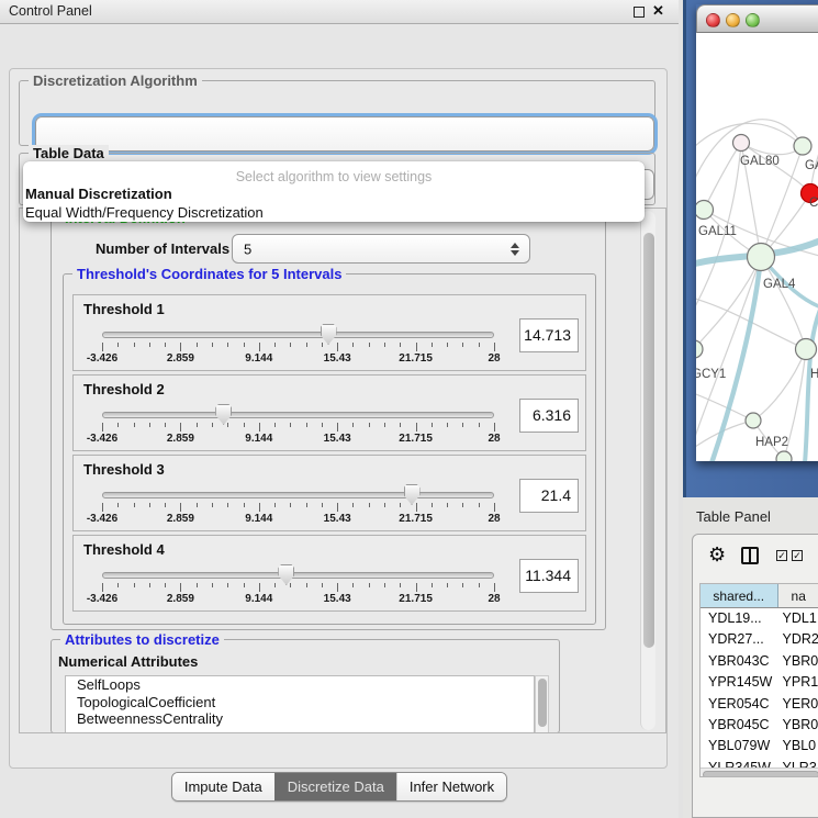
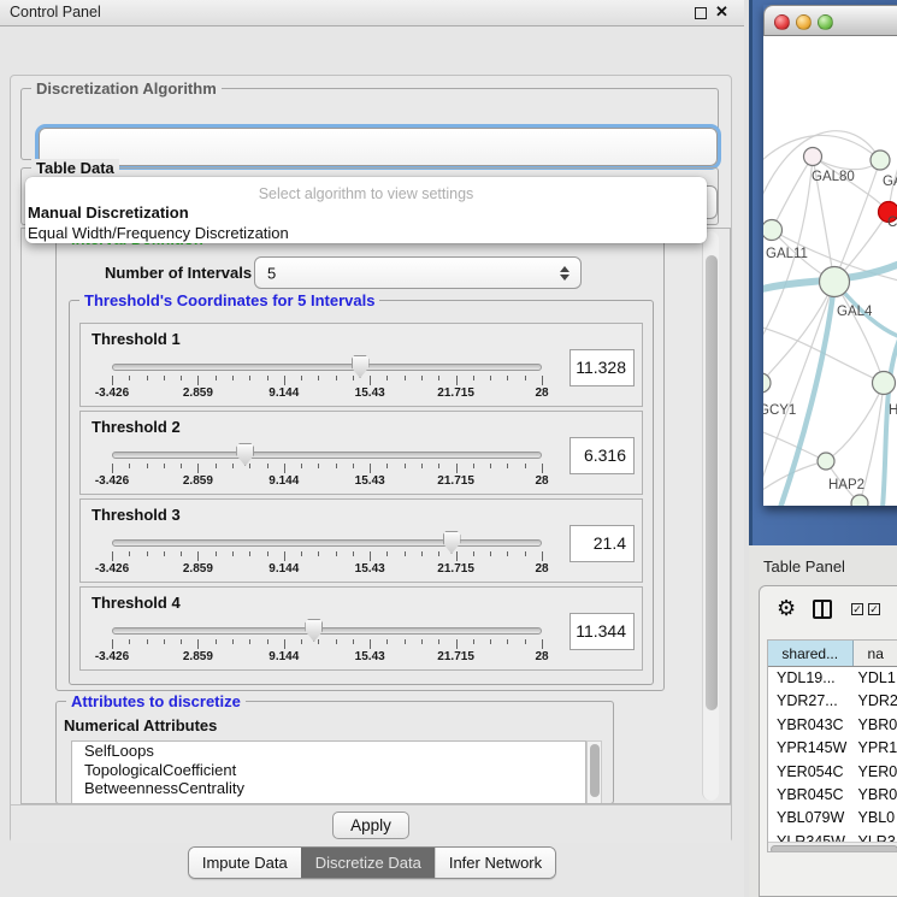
  Control Panel
  ✕
  Discretization Algorithm
  Table Data
  Select algorithm to view settings
  Manual Discretization
  Equal Width/Frequency Discretization
  Number of Intervals
  5
  Threshold's Coordinates for 5 Intervals
  Threshold 1
  -3.426
  2.859
  9.144
  15.43
  21.715
  28
- 14.713
+ 11.328
  Threshold 2
  -3.426
  2.859
  9.144
  15.43
  21.715
  28
  6.316
  Threshold 3
  -3.426
  2.859
  9.144
  15.43
  21.715
  28
  21.4
  Threshold 4
  -3.426
  2.859
  9.144
  15.43
  21.715
  28
  11.344
  Attributes to discretize
  Numerical Attributes
  SelfLoops
  TopologicalCoefficient
  BetweennessCentrality
+ Apply
  Impute Data
  Discretize Data
  Infer Network
  GAL80
  C
  GAL11
  GAL4
  GCY1
  H
  HAP2
  Table Panel
  ⚙
  ✓
  ✓
  shared...
  na
  YDL19...
  YDL1
  YDR27...
  YDR2
  YBR043C
  YBR0
  YPR145W
  YPR1
  YER054C
  YER0
  YBR045C
  YBR0
  YBL079W
  YBL0
